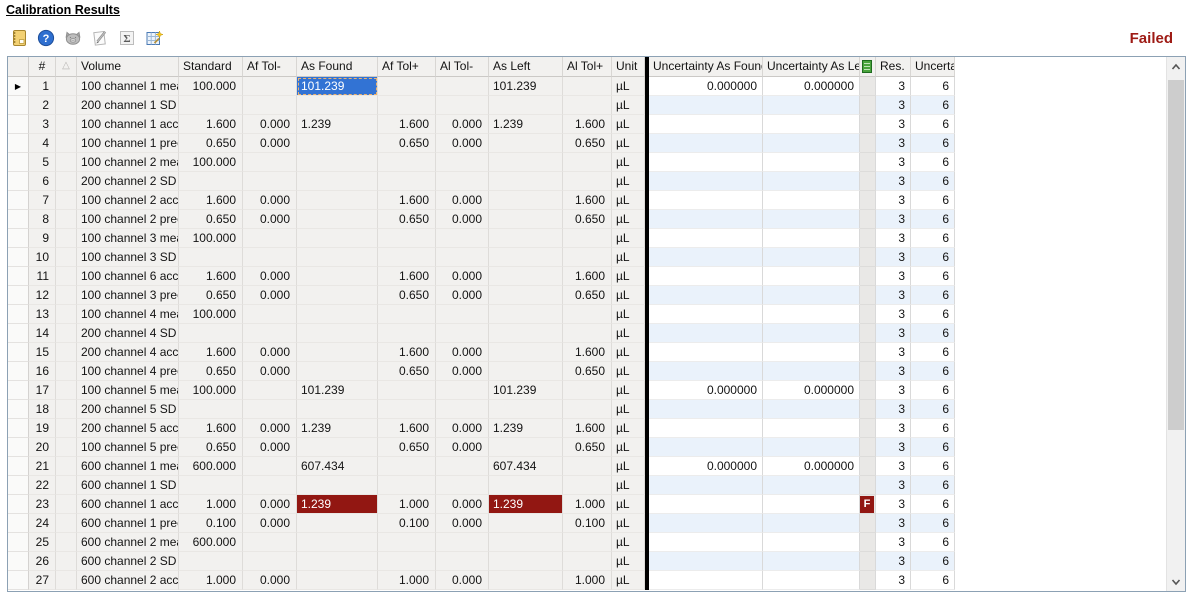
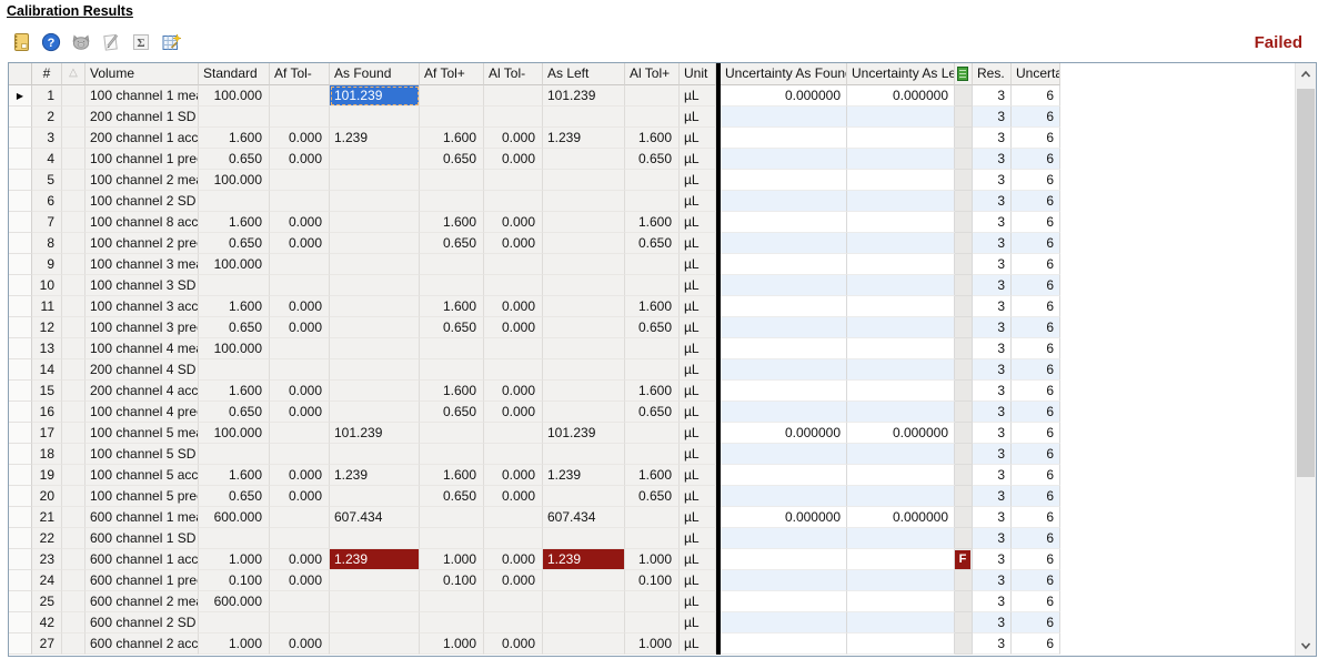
  Calibration Results
  ?
  Σ
  Failed
  #
  △
  Volume
  Standard
  Af Tol-
  As Found
  Af Tol+
  Al Tol-
  As Left
  Al Tol+
  Unit
  Uncertainty As Foun
  Uncertainty As Le
  Res.
  Uncerta
  ▶
  1
  100 channel 1 me
  100.000
  101.239
  101.239
  µL
  0.000000
  0.000000
  3
  6
  2
  200 channel 1 SD
  µL
  3
  6
  3
- 100 channel 1 acc
+ 200 channel 1 acc
  1.600
  0.000
  1.239
  1.600
  0.000
  1.239
  1.600
  µL
  3
  6
  4
  100 channel 1 pre
  0.650
  0.000
  0.650
  0.000
  0.650
  µL
  3
  6
  5
  100 channel 2 me
  100.000
  µL
  3
  6
  6
- 200 channel 2 SD
+ 100 channel 2 SD
  µL
  3
  6
  7
- 100 channel 2 acc
+ 100 channel 8 acc
  1.600
  0.000
  1.600
  0.000
  1.600
  µL
  3
  6
  8
  100 channel 2 pre
  0.650
  0.000
  0.650
  0.000
  0.650
  µL
  3
  6
  9
  100 channel 3 me
  100.000
  µL
  3
  6
  10
  100 channel 3 SD
  µL
  3
  6
  11
- 100 channel 6 acc
+ 100 channel 3 acc
  1.600
  0.000
  1.600
  0.000
  1.600
  µL
  3
  6
  12
  100 channel 3 pre
  0.650
  0.000
  0.650
  0.000
  0.650
  µL
  3
  6
  13
  100 channel 4 me
  100.000
  µL
  3
  6
  14
  200 channel 4 SD
  µL
  3
  6
  15
  200 channel 4 acc
  1.600
  0.000
  1.600
  0.000
  1.600
  µL
  3
  6
  16
  100 channel 4 pre
  0.650
  0.000
  0.650
  0.000
  0.650
  µL
  3
  6
  17
  100 channel 5 me
  100.000
  101.239
  101.239
  µL
  0.000000
  0.000000
  3
  6
  18
- 200 channel 5 SD
+ 100 channel 5 SD
  µL
  3
  6
  19
- 200 channel 5 acc
+ 100 channel 5 acc
  1.600
  0.000
  1.239
  1.600
  0.000
  1.239
  1.600
  µL
  3
  6
  20
  100 channel 5 pre
  0.650
  0.000
  0.650
  0.000
  0.650
  µL
  3
  6
  21
  600 channel 1 me
  600.000
  607.434
  607.434
  µL
  0.000000
  0.000000
  3
  6
  22
  600 channel 1 SD
  µL
  3
  6
  23
  600 channel 1 acc
  1.000
  0.000
  1.239
  1.000
  0.000
  1.239
  1.000
  µL
  F
  3
  6
  24
  600 channel 1 pre
  0.100
  0.000
  0.100
  0.000
  0.100
  µL
  3
  6
  25
  600 channel 2 me
  600.000
  µL
  3
  6
- 26
+ 42
  600 channel 2 SD
  µL
  3
  6
  27
  600 channel 2 acc
  1.000
  0.000
  1.000
  0.000
  1.000
  µL
  3
  6
